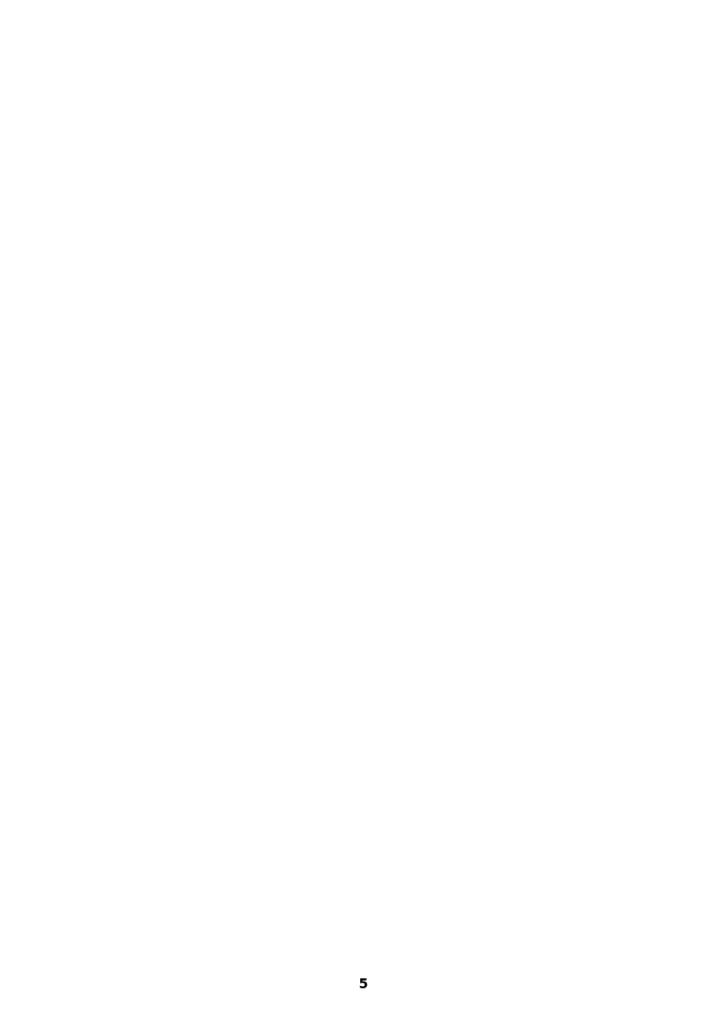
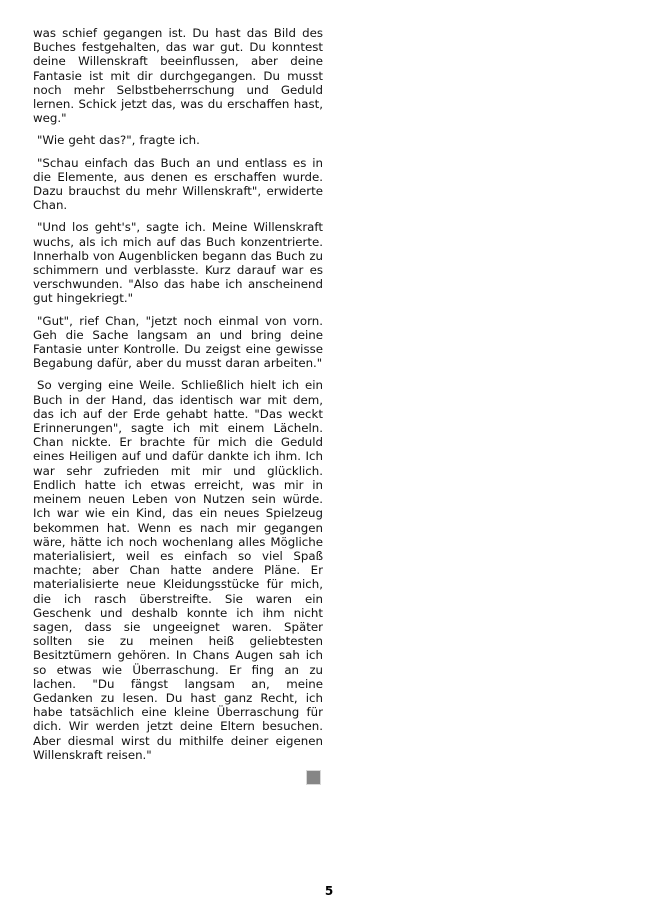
+ was schief gegangen ist. Du hast das Bild des Buches festgehalten, das war gut. Du konntest deine Willenskraft beeinflussen, aber deine Fantasie ist mit dir durchgegangen. Du musst noch mehr Selbstbeherrschung und Geduld lernen. Schick jetzt das, was du erschaffen hast, weg."
+ "Wie geht das?", fragte ich.
+ "Schau einfach das Buch an und entlass es in die Elemente, aus denen es erschaffen wurde. Dazu brauchst du mehr Willenskraft", erwiderte Chan.
+ "Und los geht's", sagte ich. Meine Willenskraft wuchs, als ich mich auf das Buch konzentrierte. Innerhalb von Augenblicken begann das Buch zu schimmern und verblasste. Kurz darauf war es verschwunden. "Also das habe ich anscheinend gut hingekriegt."
+ "Gut", rief Chan, "jetzt noch einmal von vorn. Geh die Sache langsam an und bring deine Fantasie unter Kontrolle. Du zeigst eine gewisse Begabung dafür, aber du musst daran arbeiten."
+ So verging eine Weile. Schließlich hielt ich ein Buch in der Hand, das identisch war mit dem, das ich auf der Erde gehabt hatte. "Das weckt Erinnerungen", sagte ich mit einem Lächeln. Chan nickte. Er brachte für mich die Geduld eines Heiligen auf und dafür dankte ich ihm. Ich war sehr zufrieden mit mir und glücklich. Endlich hatte ich etwas erreicht, was mir in meinem neuen Leben von Nutzen sein würde. Ich war wie ein Kind, das ein neues Spielzeug bekommen hat. Wenn es nach mir gegangen wäre, hätte ich noch wochenlang alles Mögliche materialisiert, weil es einfach so viel Spaß machte; aber Chan hatte andere Pläne. Er materialisierte neue Kleidungsstücke für mich, die ich rasch überstreifte. Sie waren ein Geschenk und deshalb konnte ich ihm nicht sagen, dass sie ungeeignet waren. Später sollten sie zu meinen heiß geliebtesten Besitztümern gehören. In Chans Augen sah ich so etwas wie Überraschung. Er fing an zu lachen. "Du fängst langsam an, meine Gedanken zu lesen. Du hast ganz Recht, ich habe tatsächlich eine kleine Überraschung für dich. Wir werden jetzt deine Eltern besuchen. Aber diesmal wirst du mithilfe deiner eigenen Willenskraft reisen."
  5
